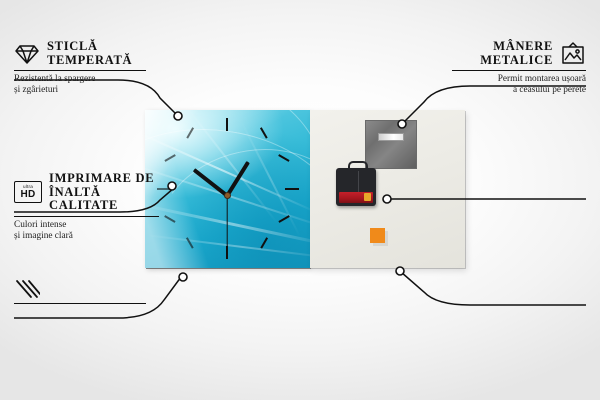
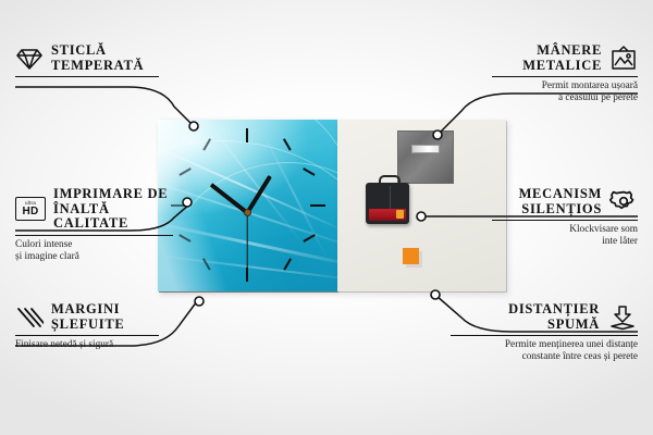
  STICLĂ
  TEMPERATĂ
- Rezistentă la spargere
- și zgârieturi
  HD
  IMPRIMARE DE
  ÎNALTĂ CALITATE
  Culori intense
  și imagine clară
+ MARGINI
+ ȘLEFUITE
+ Finisare netedă și sigură
  MÂNERE
  METALICE
  Permit montarea ușoară
  a ceasului pe perete
+ MECANISM
+ SILENȚIOS
+ Klockvisare som
+ inte låter
+ DISTANȚIER
+ SPUMĂ
+ Permite menținerea unei distanțe
+ constante între ceas și perete
